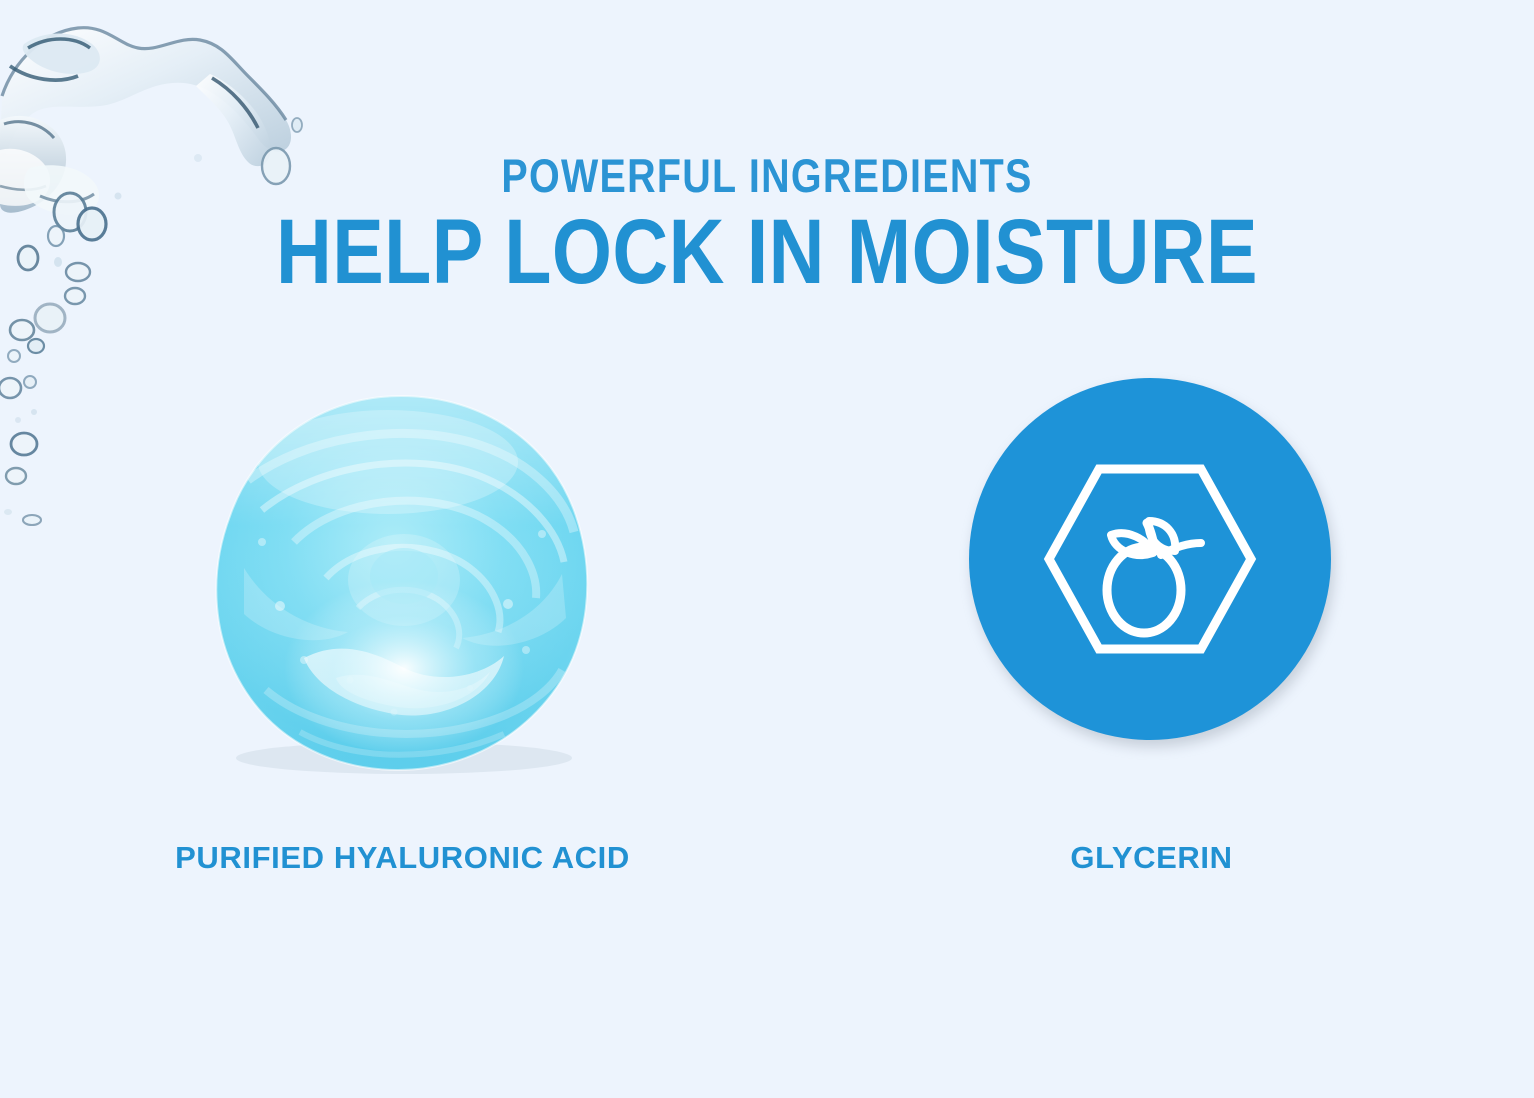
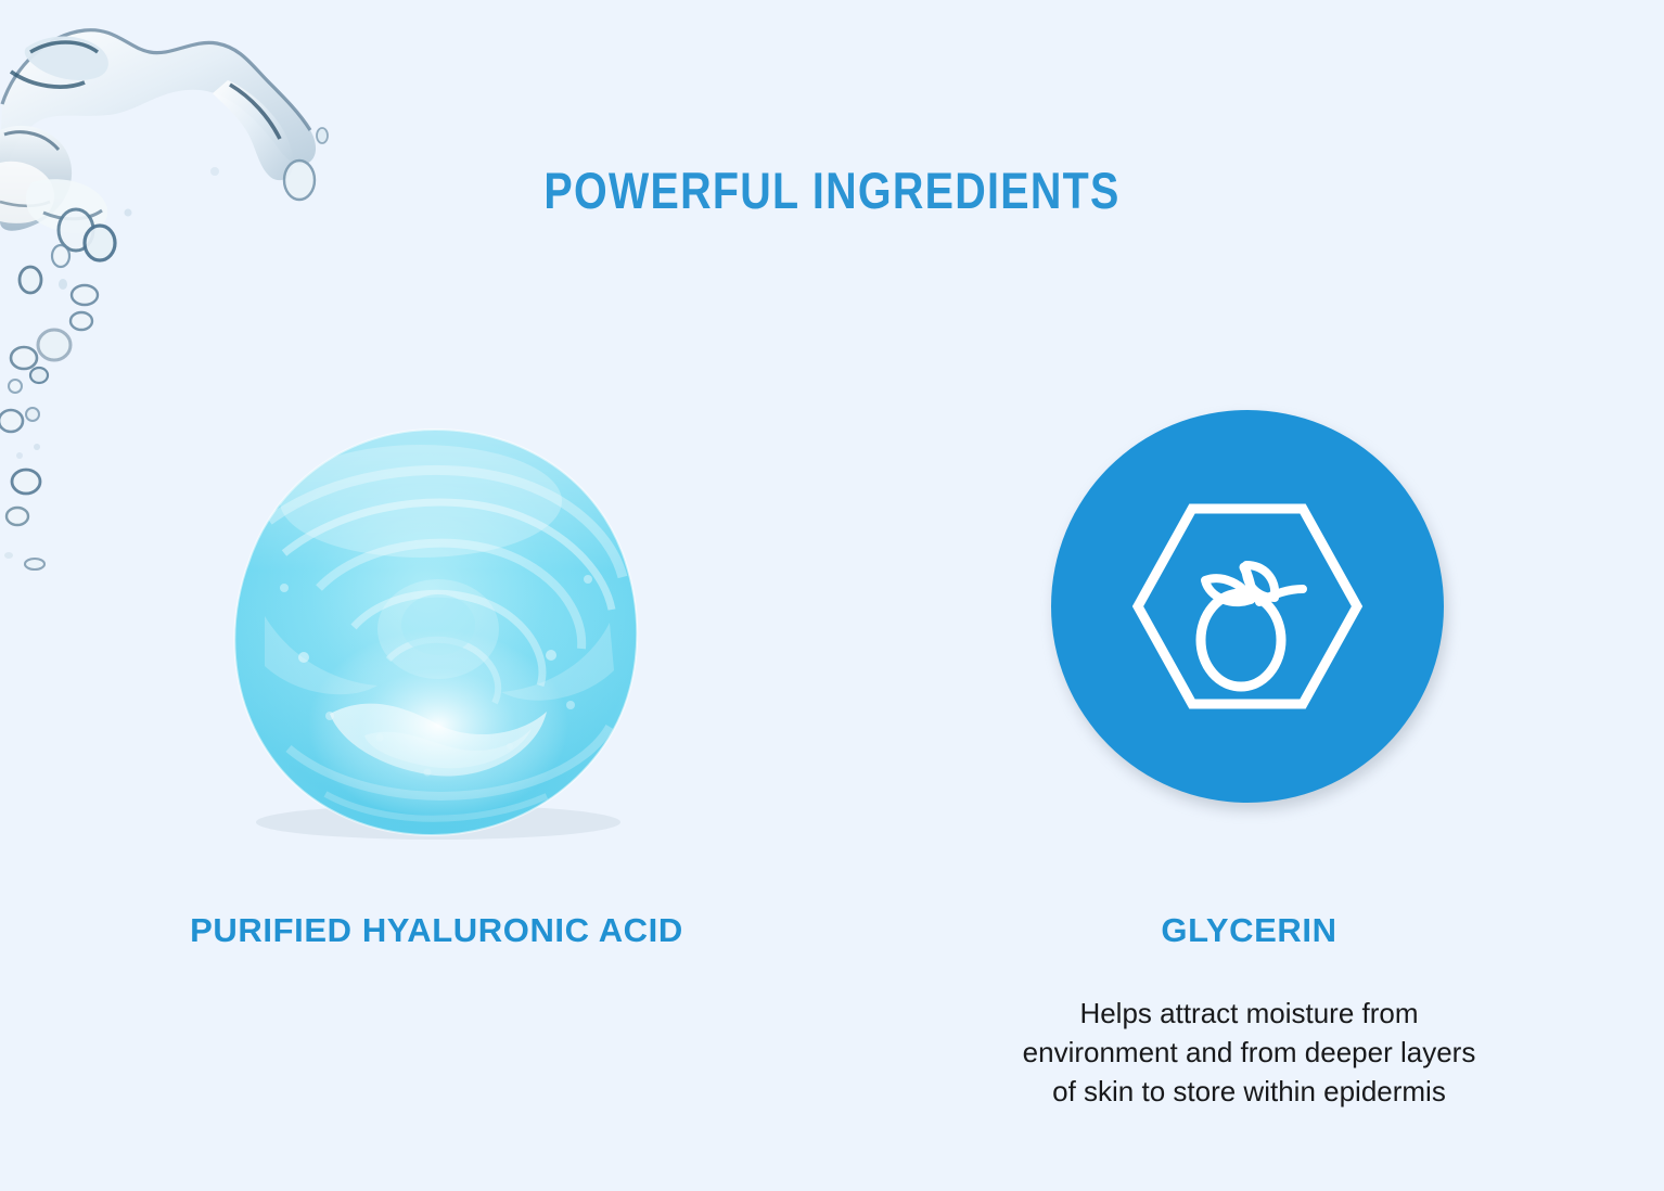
  POWERFUL INGREDIENTS
- HELP LOCK IN MOISTURE
  PURIFIED HYALURONIC ACID
  GLYCERIN
+ Helps attract moisture from
+ environment and from deeper layers
+ of skin to store within epidermis
